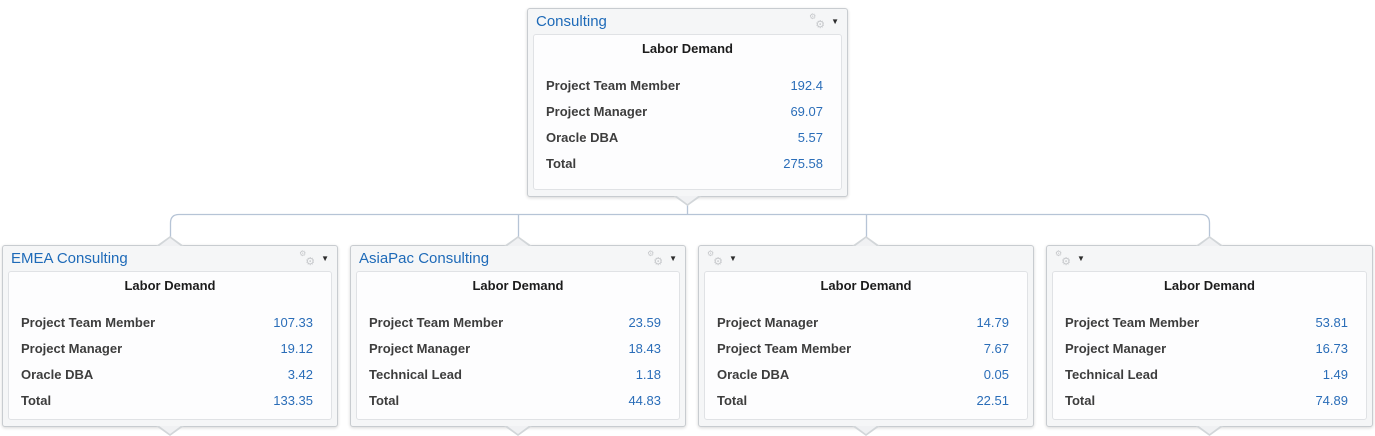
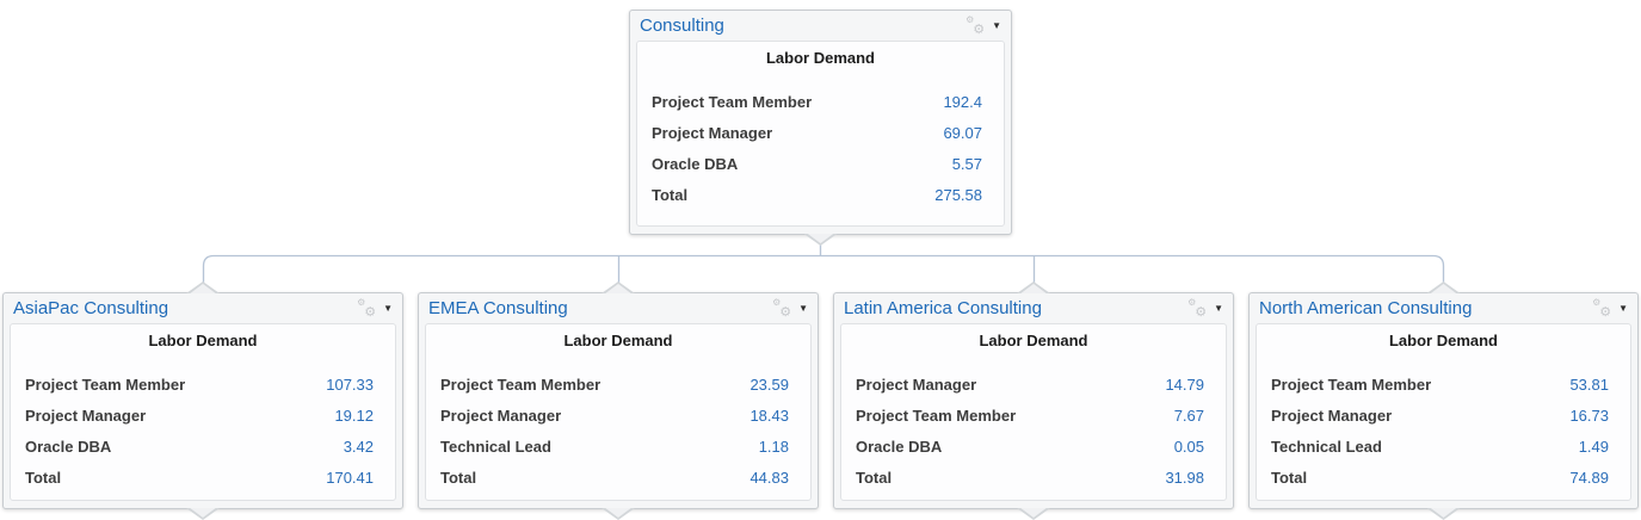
  Consulting
  ⚙
  ⚙
  ▼
  Labor Demand
  Project Team Member
  192.4
  Project Manager
  69.07
  Oracle DBA
  5.57
  Total
  275.58
- EMEA Consulting
+ AsiaPac Consulting
  ⚙
  ⚙
  ▼
  Labor Demand
  Project Team Member
  107.33
  Project Manager
  19.12
  Oracle DBA
  3.42
  Total
- 133.35
+ 170.41
- AsiaPac Consulting
+ EMEA Consulting
  ⚙
  ⚙
  ▼
  Labor Demand
  Project Team Member
  23.59
  Project Manager
  18.43
  Technical Lead
  1.18
  Total
  44.83
+ Latin America Consulting
  ⚙
  ⚙
  ▼
  Labor Demand
  Project Manager
  14.79
  Project Team Member
  7.67
  Oracle DBA
  0.05
  Total
- 22.51
+ 31.98
+ North American Consulting
  ⚙
  ⚙
  ▼
  Labor Demand
  Project Team Member
  53.81
  Project Manager
  16.73
  Technical Lead
  1.49
  Total
  74.89
